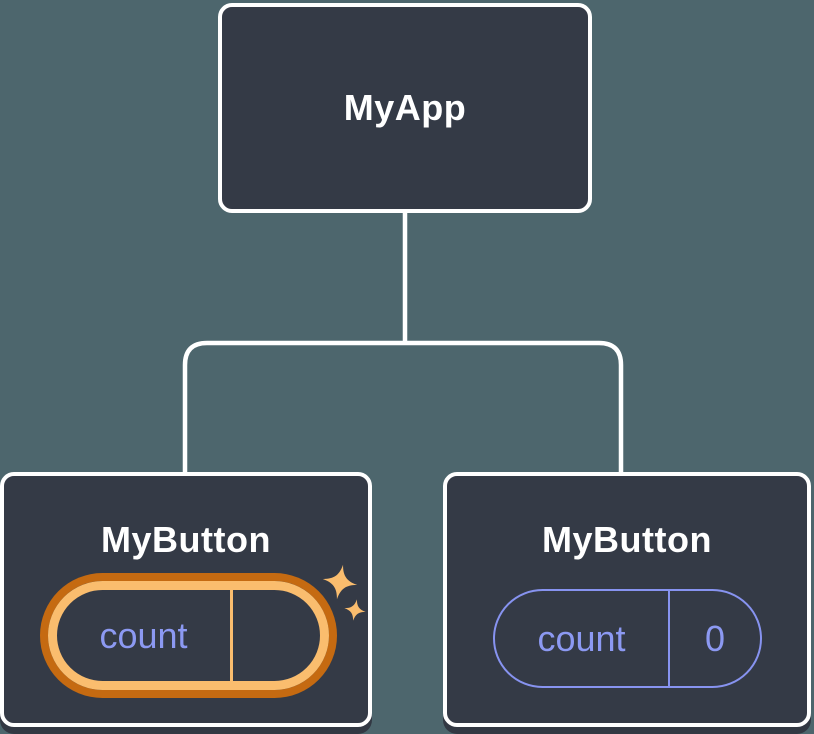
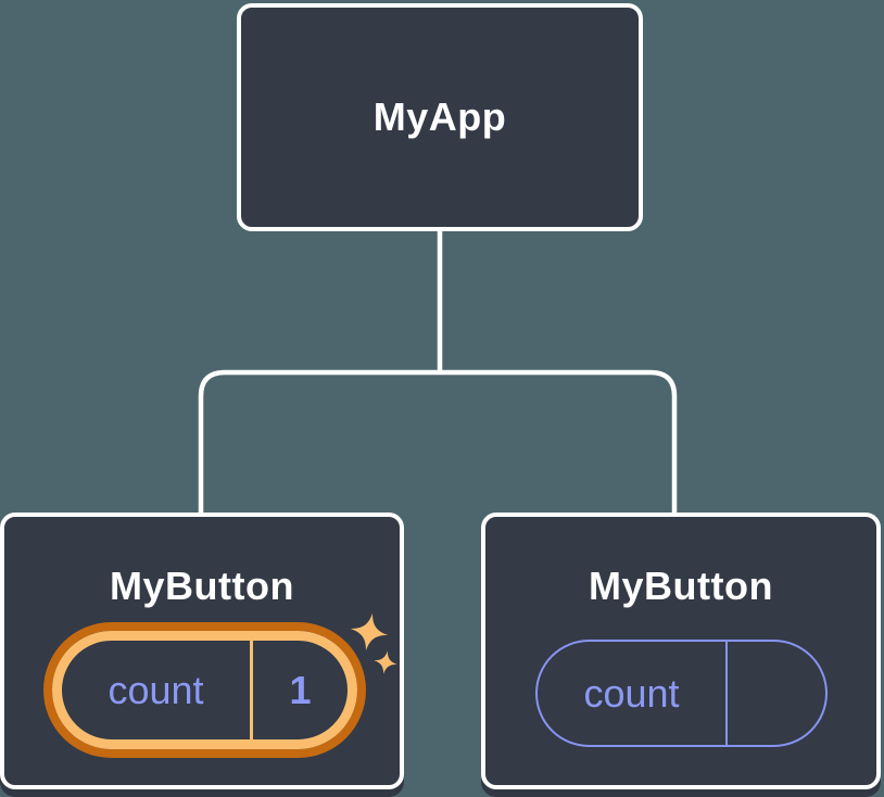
  MyApp
  MyButton
  count
+ 1
  MyButton
  count
- 0
